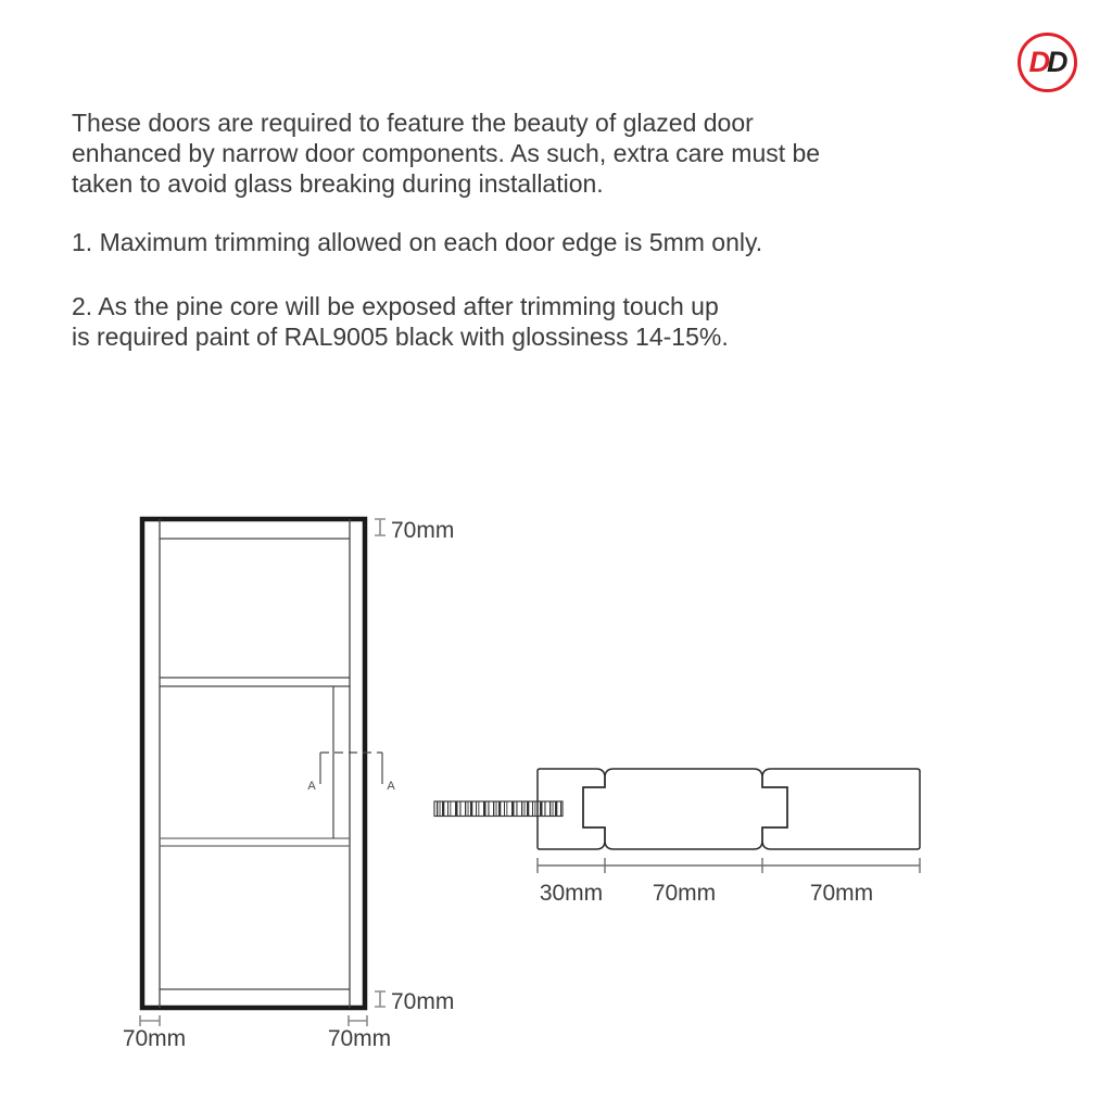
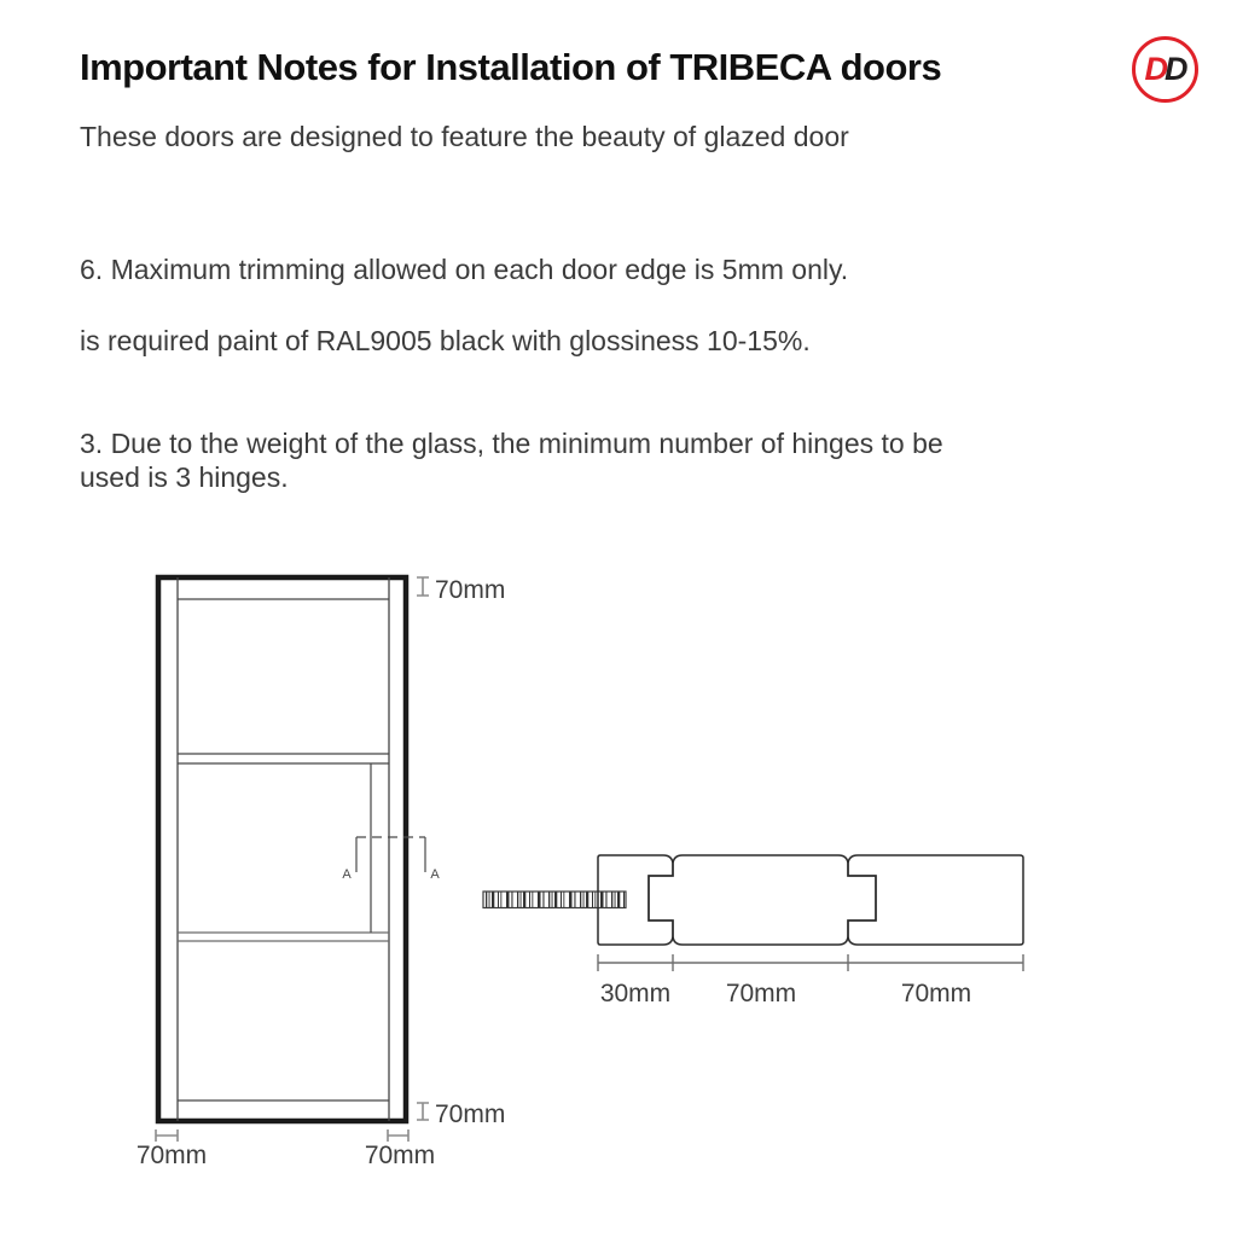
+ Important Notes for Installation of TRIBECA doors
  D
  D
- These doors are required to feature the beauty of glazed door
+ These doors are designed to feature the beauty of glazed door
- enhanced by narrow door components. As such, extra care must be
- taken to avoid glass breaking during installation.
- 1. Maximum trimming allowed on each door edge is 5mm only.
+ 6. Maximum trimming allowed on each door edge is 5mm only.
- 2. As the pine core will be exposed after trimming touch up
- is required paint of RAL9005 black with glossiness 14-15%.
+ is required paint of RAL9005 black with glossiness 10-15%.
+ 3. Due to the weight of the glass, the minimum number of hinges to be
+ used is 3 hinges.
  A
  A
  70mm
  70mm
  70mm
  70mm
  30mm
  70mm
  70mm
